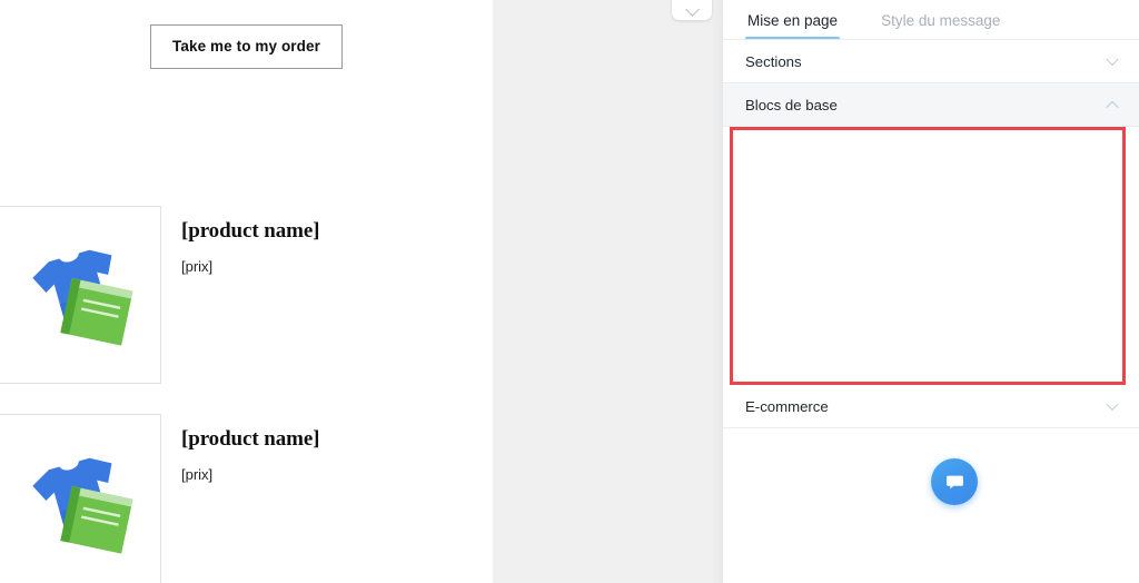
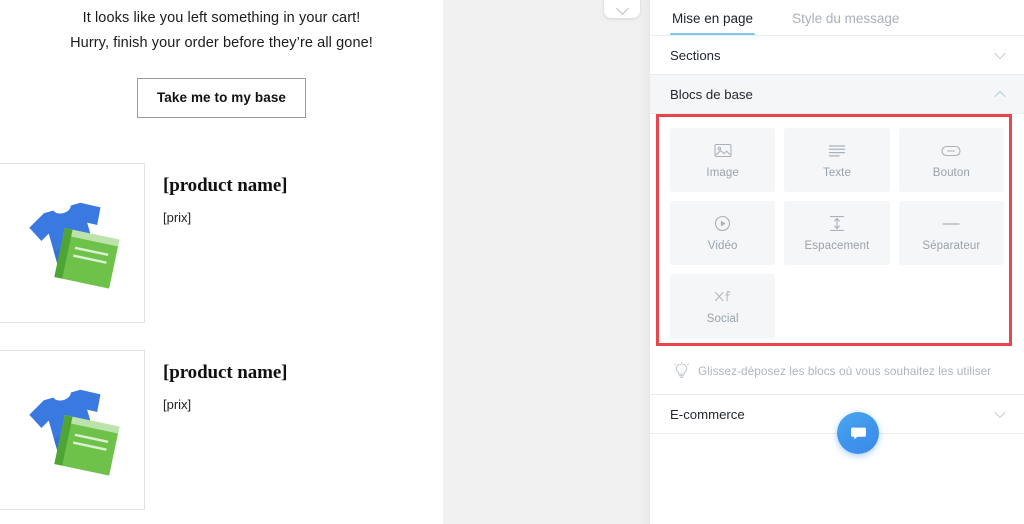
+ It looks like you left something in your cart!
+ Hurry, finish your order before they’re all gone!
- Take me to my order
+ Take me to my base
  [product name]
  [prix]
  [product name]
  [prix]
  Mise en page
  Style du message
  Sections
  Blocs de base
+ Image
+ Texte
+ Bouton
+ Vidéo
+ Espacement
+ Séparateur
+ Social
+ Glissez-déposez les blocs où vous souhaitez les utiliser
  E-commerce
